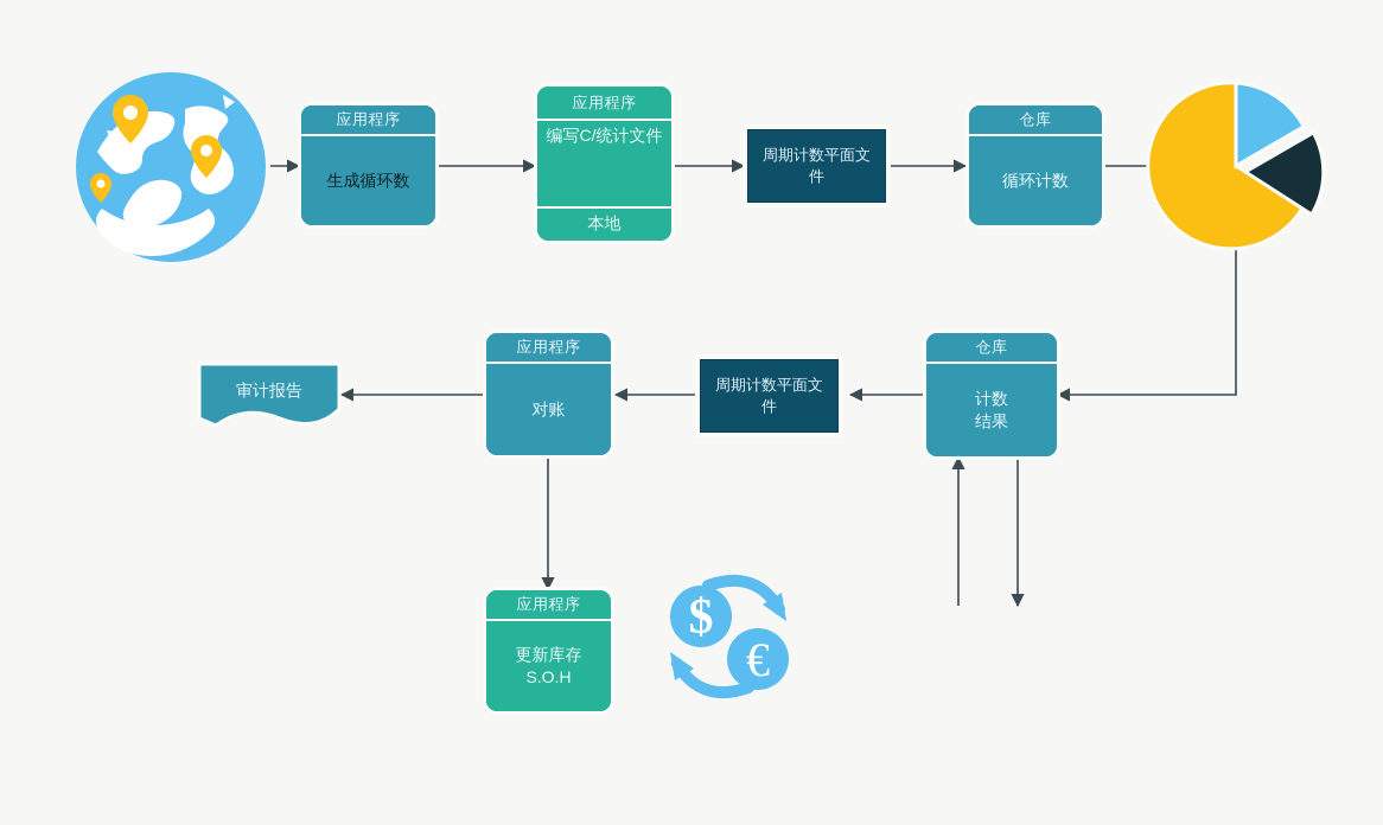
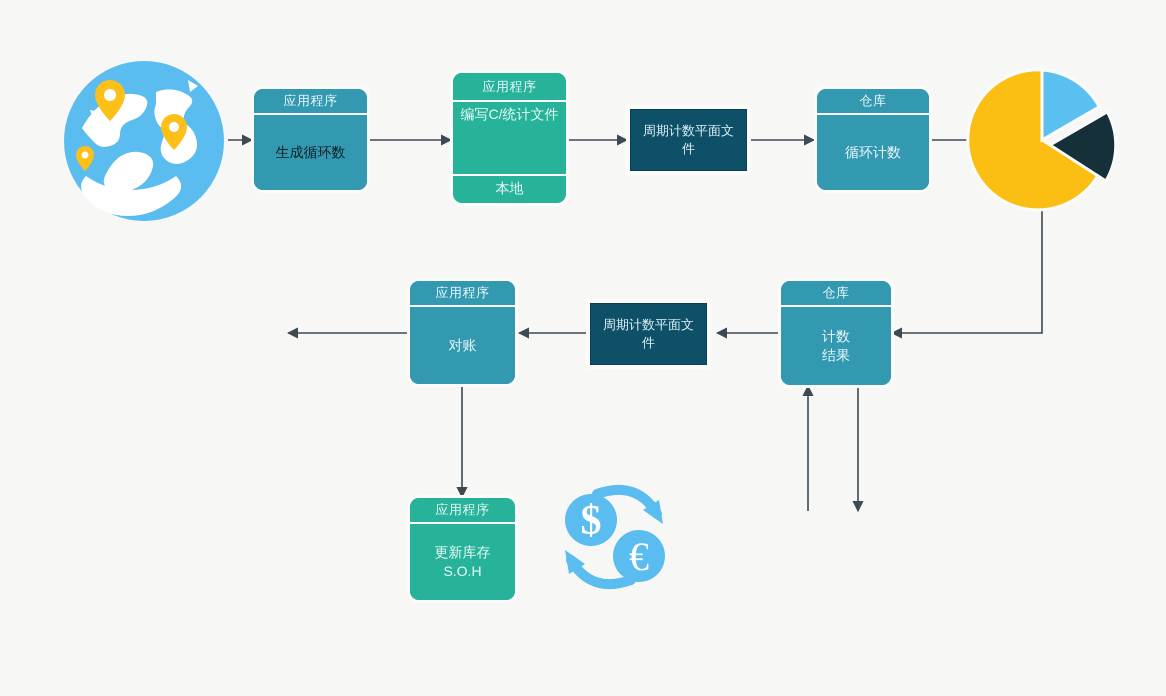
  应用程序
  生成循环数
  应用程序
  编写C/统计文件
  本地
  周期计数平面文件
  仓库
  循环计数
  仓库
  计数
  结果
  周期计数平面文件
  应用程序
  对账
- 审计报告
  应用程序
  更新库存
  S.O.H
  $
  €
